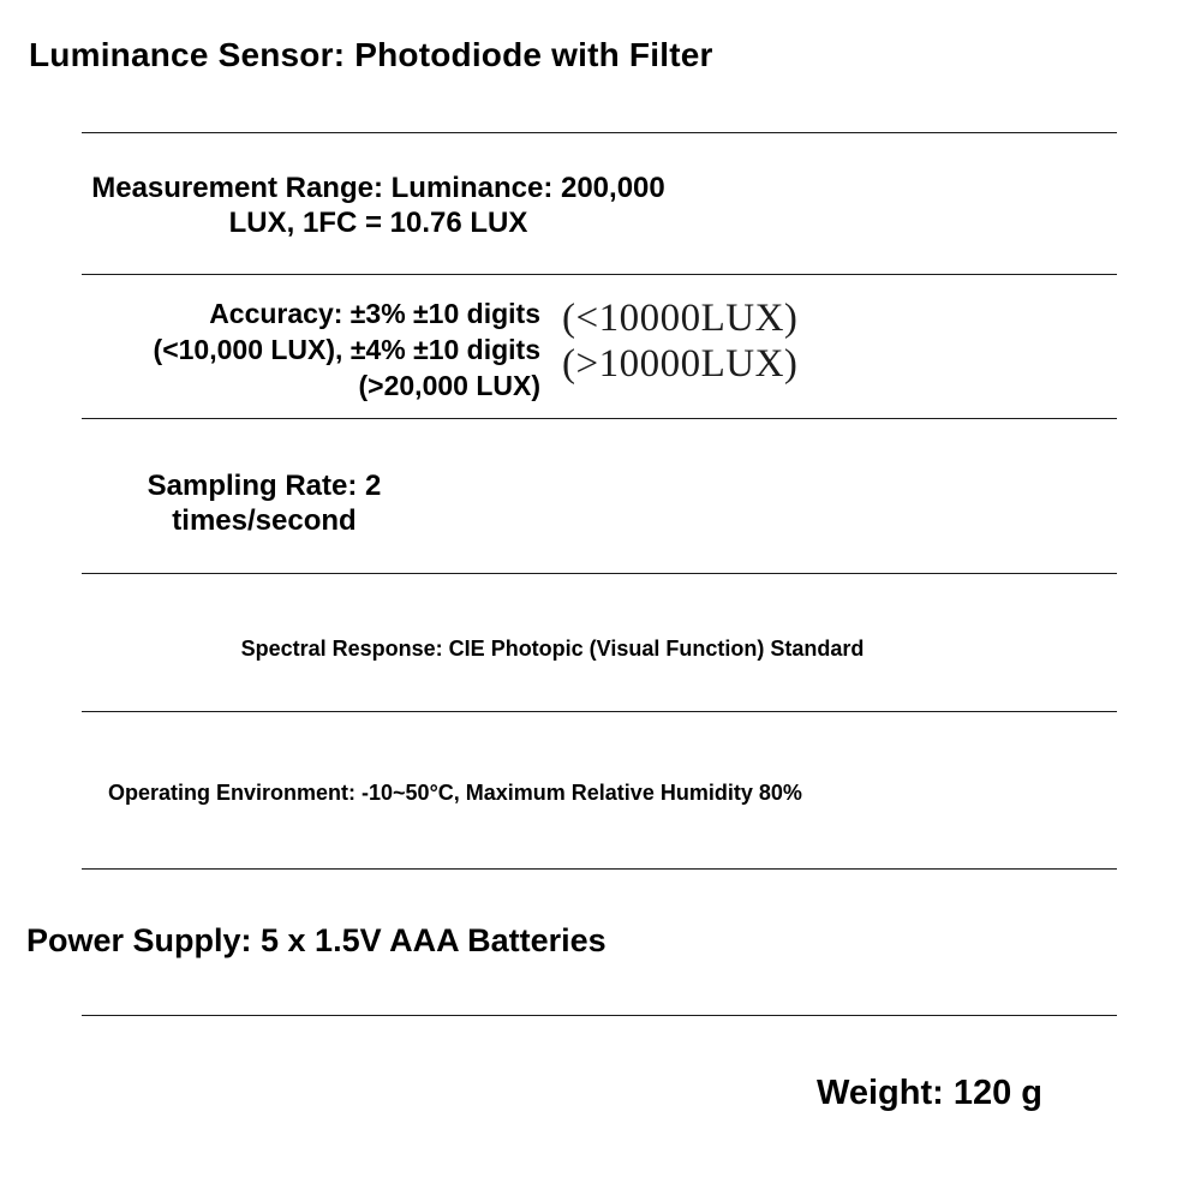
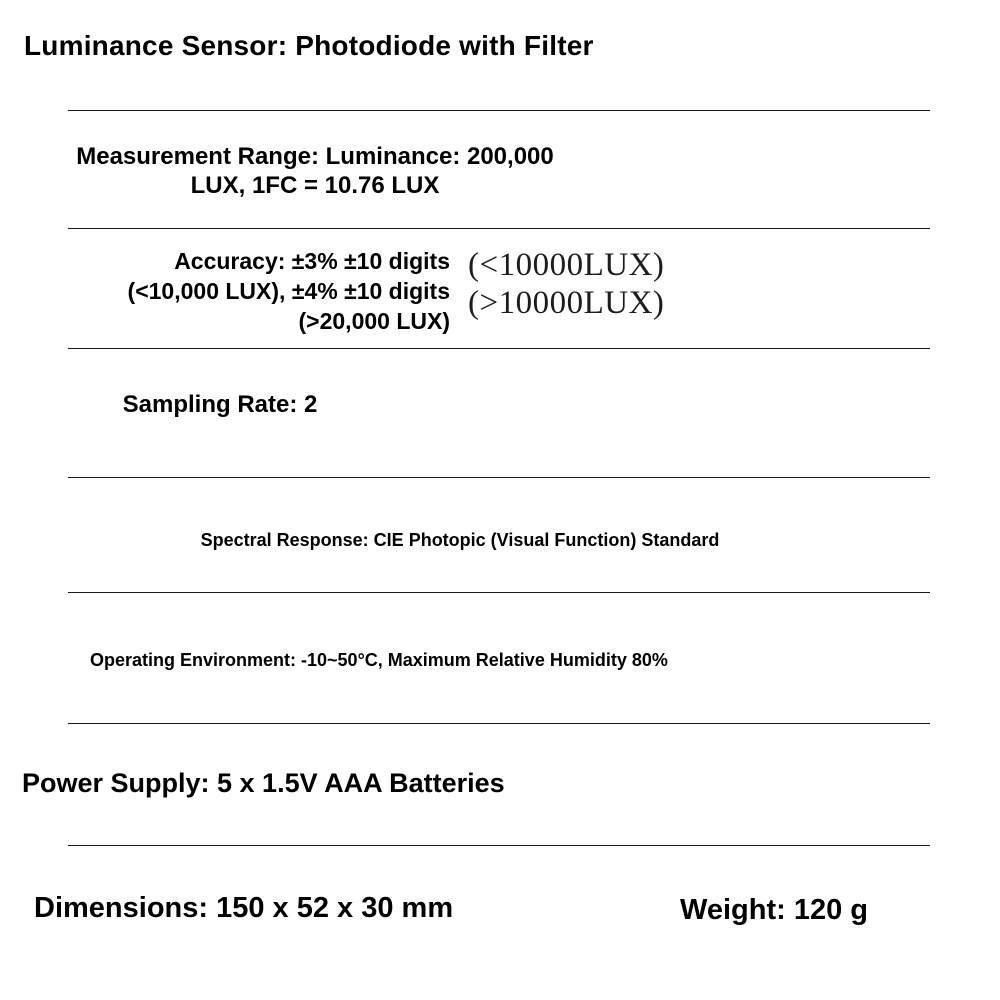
  Luminance Sensor: Photodiode with Filter
  Measurement Range: Luminance: 200,000
  LUX, 1FC = 10.76 LUX
  Accuracy: ±3% ±10 digits
  (<10,000 LUX), ±4% ±10 digits
  (>20,000 LUX)
  (<10000LUX)
  (>10000LUX)
  Sampling Rate: 2
- times/second
  Spectral Response: CIE Photopic (Visual Function) Standard
  Operating Environment: -10~50°C, Maximum Relative Humidity 80%
  Power Supply: 5 x 1.5V AAA Batteries
+ Dimensions: 150 x 52 x 30 mm
  Weight: 120 g
